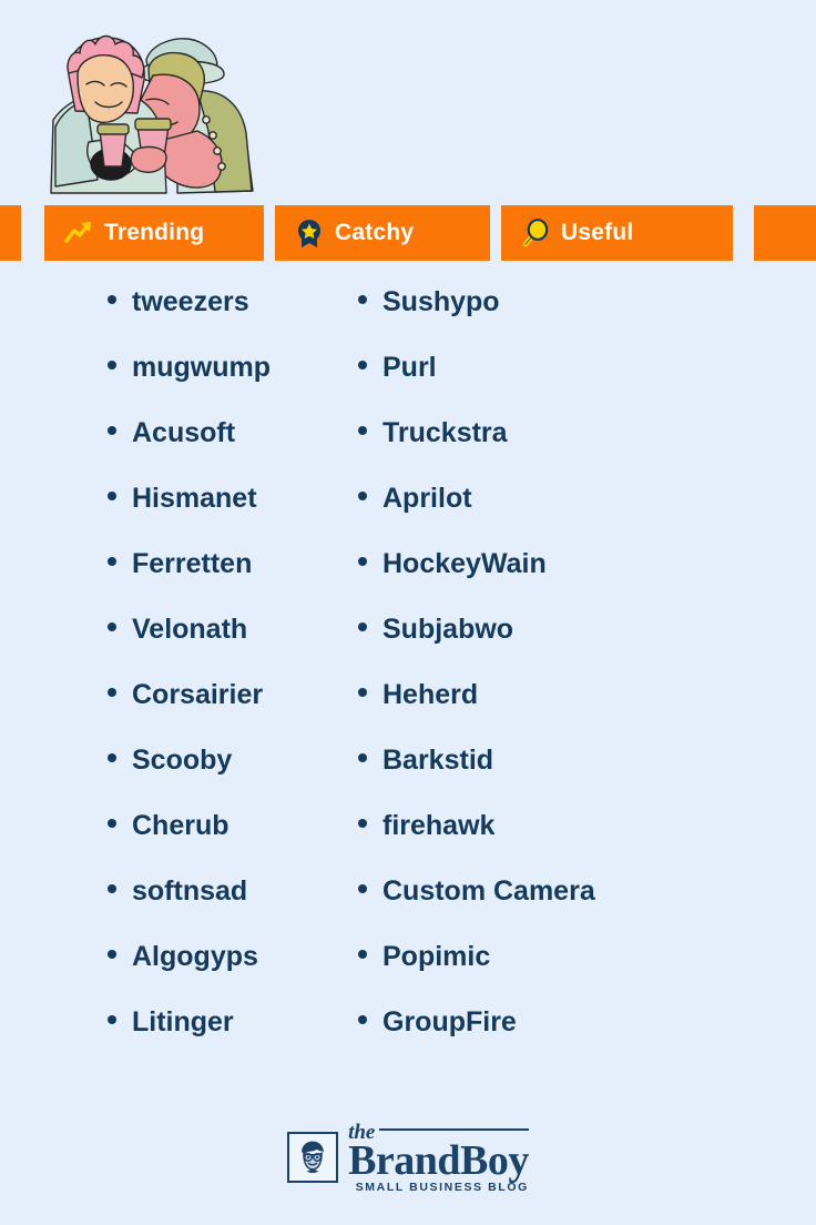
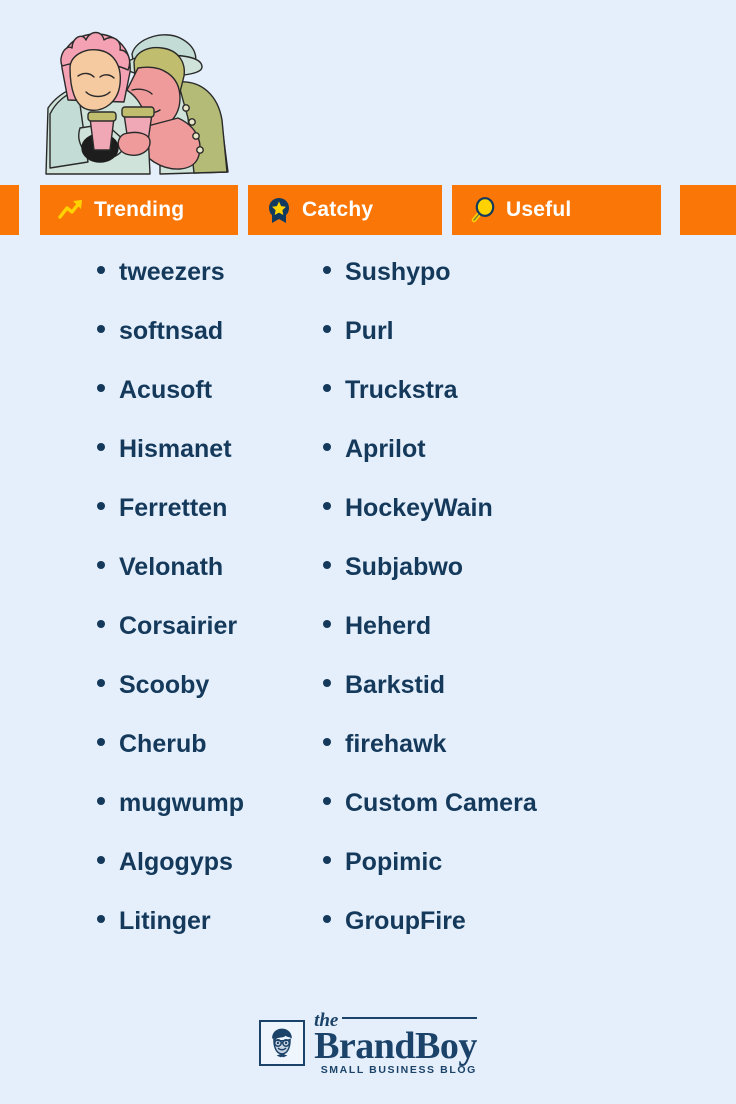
  Trending
  Catchy
  Useful
  tweezers
- mugwump
+ softnsad
  Acusoft
  Hismanet
  Ferretten
  Velonath
  Corsairier
  Scooby
  Cherub
- softnsad
+ mugwump
  Algogyps
  Litinger
  Sushypo
  Purl
  Truckstra
  Aprilot
  HockeyWain
  Subjabwo
  Heherd
  Barkstid
  firehawk
  Custom Camera
  Popimic
  GroupFire
  the
  BrandBoy
  SMALL BUSINESS BLOG
